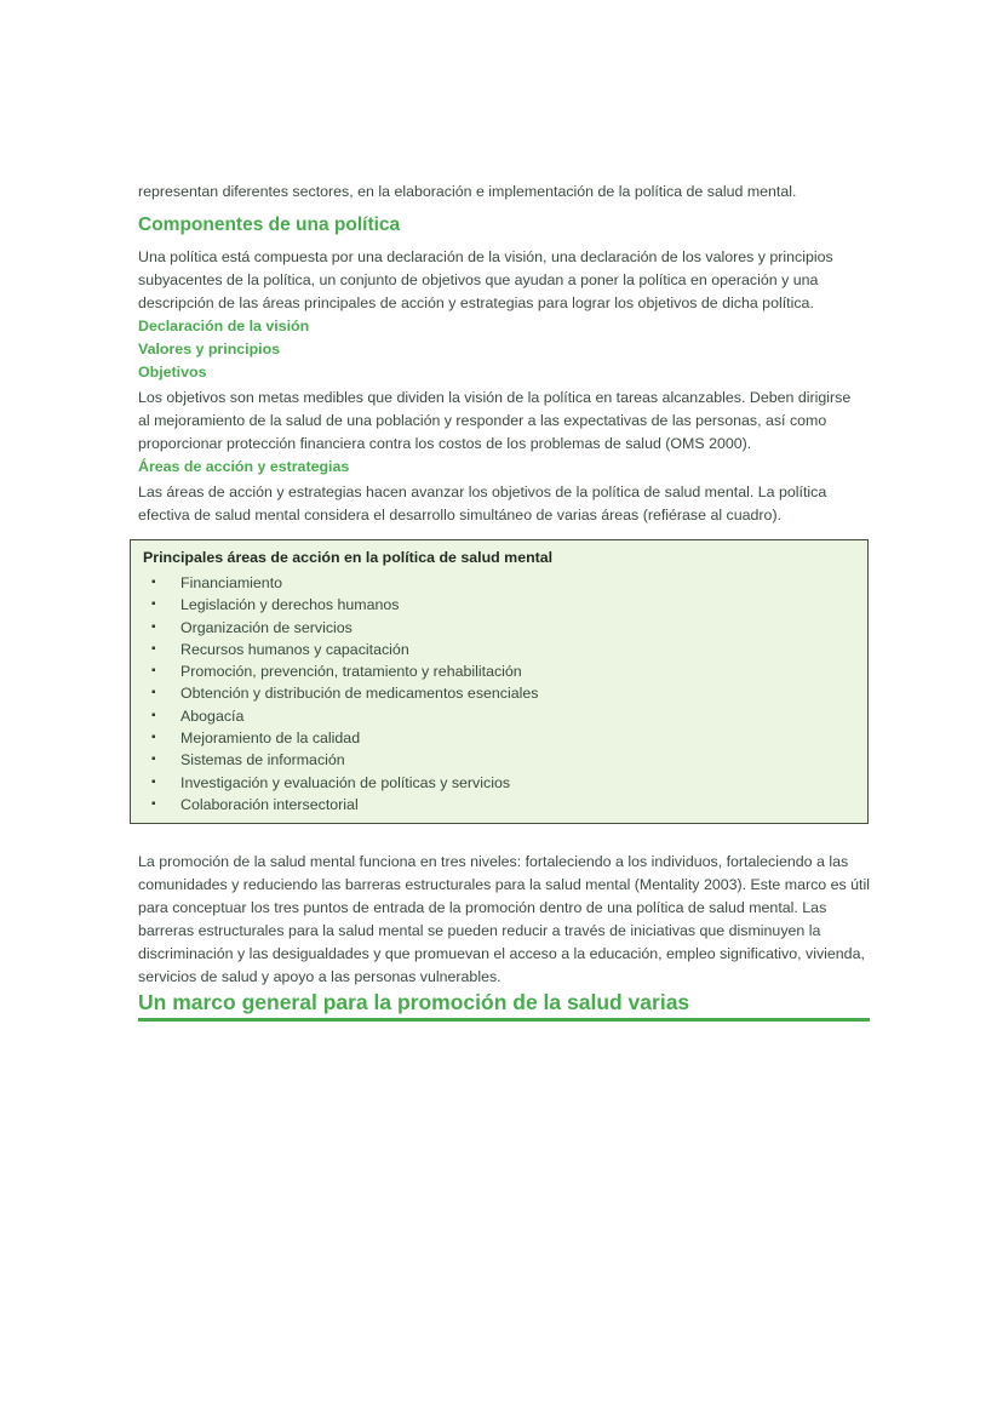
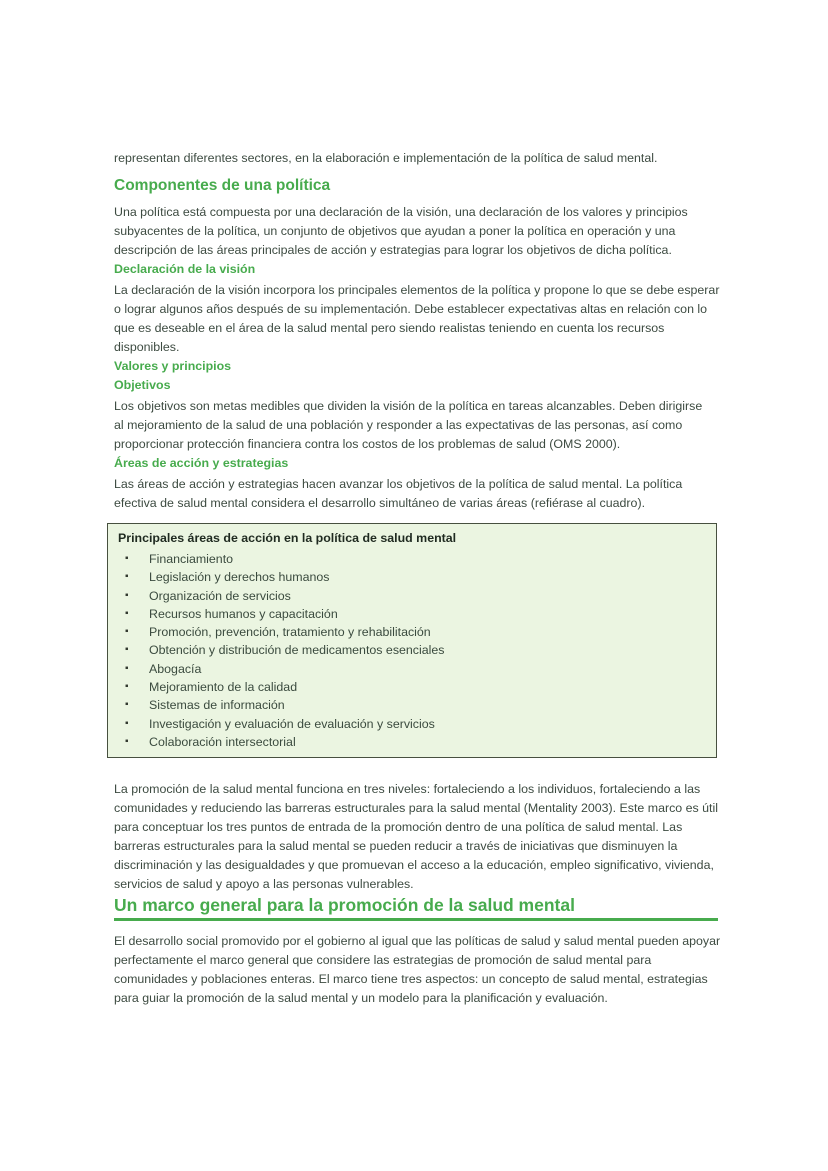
  representan diferentes sectores, en la elaboración e implementación de la política de salud mental.
  Componentes de una política
  Una política está compuesta por una declaración de la visión, una declaración de los valores y principios
  subyacentes de la política, un conjunto de objetivos que ayudan a poner la política en operación y una
  descripción de las áreas principales de acción y estrategias para lograr los objetivos de dicha política.
  Declaración de la visión
+ La declaración de la visión incorpora los principales elementos de la política y propone lo que se debe esperar
+ o lograr algunos años después de su implementación. Debe establecer expectativas altas en relación con lo
+ que es deseable en el área de la salud mental pero siendo realistas teniendo en cuenta los recursos
+ disponibles.
  Valores y principios
  Objetivos
  Los objetivos son metas medibles que dividen la visión de la política en tareas alcanzables. Deben dirigirse
  al mejoramiento de la salud de una población y responder a las expectativas de las personas, así como
  proporcionar protección financiera contra los costos de los problemas de salud (OMS 2000).
  Áreas de acción y estrategias
  Las áreas de acción y estrategias hacen avanzar los objetivos de la política de salud mental. La política
  efectiva de salud mental considera el desarrollo simultáneo de varias áreas (refiérase al cuadro).
  Principales áreas de acción en la política de salud mental
  ▪
  Financiamiento
  ▪
  Legislación y derechos humanos
  ▪
  Organización de servicios
  ▪
  Recursos humanos y capacitación
  ▪
  Promoción, prevención, tratamiento y rehabilitación
  ▪
  Obtención y distribución de medicamentos esenciales
  ▪
  Abogacía
  ▪
  Mejoramiento de la calidad
  ▪
  Sistemas de información
  ▪
- Investigación y evaluación de políticas y servicios
+ Investigación y evaluación de evaluación y servicios
  ▪
  Colaboración intersectorial
  La promoción de la salud mental funciona en tres niveles: fortaleciendo a los individuos, fortaleciendo a las
  comunidades y reduciendo las barreras estructurales para la salud mental (Mentality 2003). Este marco es útil
  para conceptuar los tres puntos de entrada de la promoción dentro de una política de salud mental. Las
  barreras estructurales para la salud mental se pueden reducir a través de iniciativas que disminuyen la
  discriminación y las desigualdades y que promuevan el acceso a la educación, empleo significativo, vivienda,
  servicios de salud y apoyo a las personas vulnerables.
- Un marco general para la promoción de la salud varias
+ Un marco general para la promoción de la salud mental
+ El desarrollo social promovido por el gobierno al igual que las políticas de salud y salud mental pueden apoyar
+ perfectamente el marco general que considere las estrategias de promoción de salud mental para
+ comunidades y poblaciones enteras. El marco tiene tres aspectos: un concepto de salud mental, estrategias
+ para guiar la promoción de la salud mental y un modelo para la planificación y evaluación.
